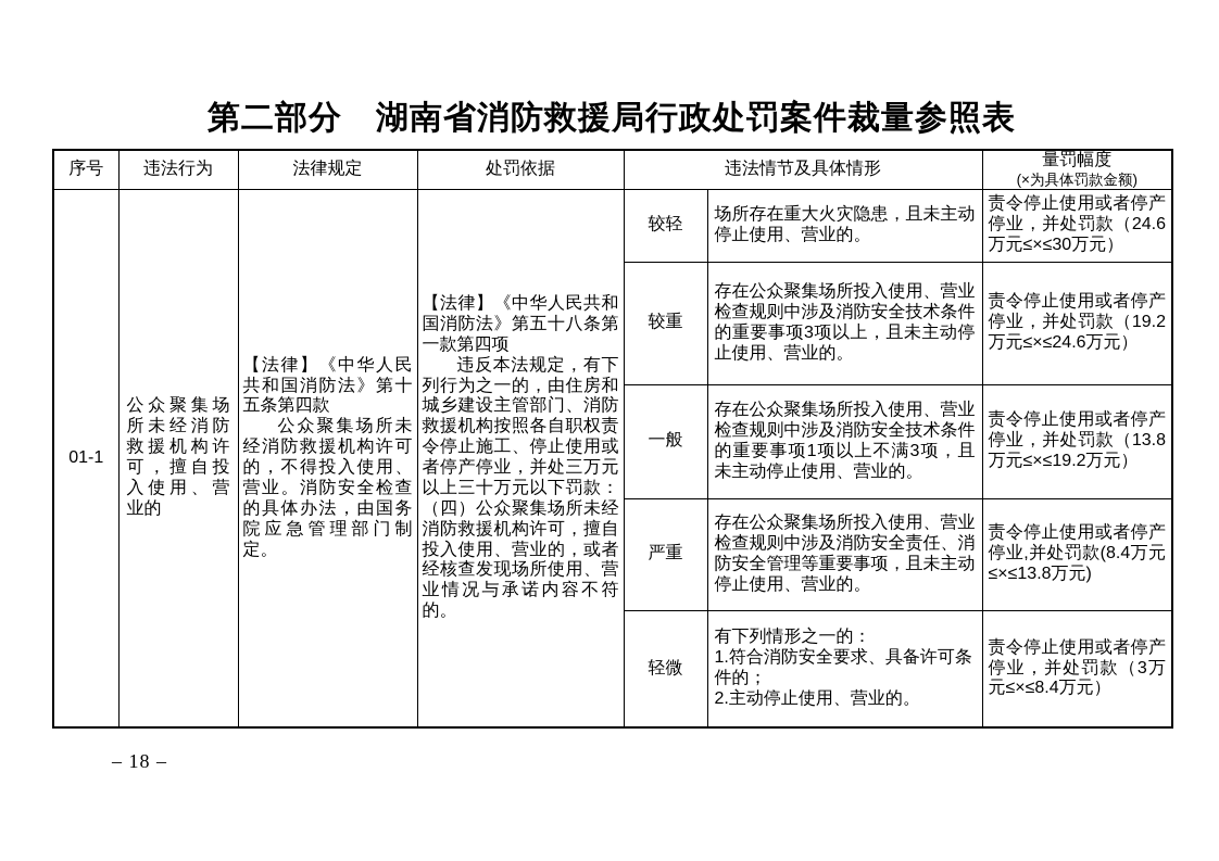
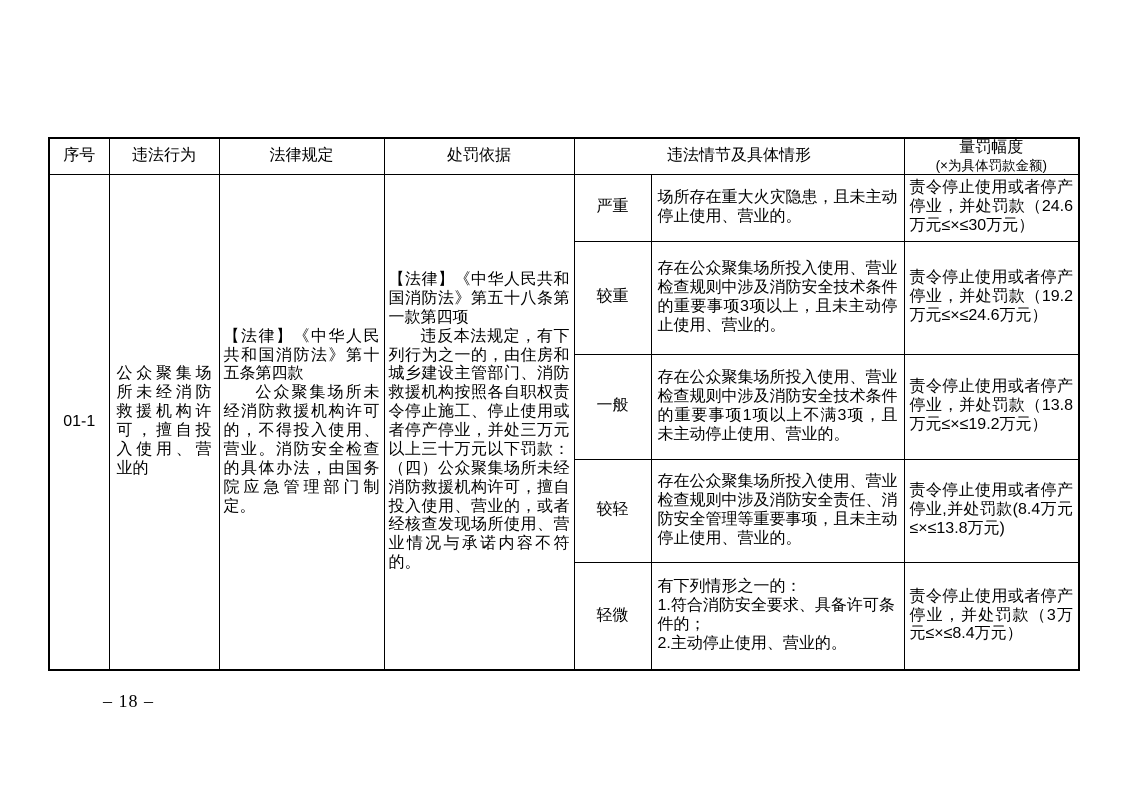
- 第二部分 湖南省消防救援局行政处罚案件裁量参照表
  序号	违法行为	法律规定	处罚依据	违法情节及具体情形	量罚幅度 (×为具体罚款金额)
- 01-1	公众聚集场所未经消防救援机构许可，擅自投入使用、营业的	【法律】《中华人民共和国消防法》第十五条第四款 公众聚集场所未经消防救援机构许可的，不得投入使用、营业。消防安全检查的具体办法，由国务院应急管理部门制定。	【法律】《中华人民共和国消防法》第五十八条第一款第四项 违反本法规定，有下列行为之一的，由住房和城乡建设主管部门、消防救援机构按照各自职权责令停止施工、停止使用或者停产停业，并处三万元以上三十万元以下罚款：（四）公众聚集场所未经消防救援机构许可，擅自投入使用、营业的，或者经核查发现场所使用、营业情况与承诺内容不符的。	较轻	场所存在重大火灾隐患，且未主动停止使用、营业的。	责令停止使用或者停产停业，并处罚款（24.6万元≤×≤30万元）
+ 01-1	公众聚集场所未经消防救援机构许可，擅自投入使用、营业的	【法律】《中华人民共和国消防法》第十五条第四款 公众聚集场所未经消防救援机构许可的，不得投入使用、营业。消防安全检查的具体办法，由国务院应急管理部门制定。	【法律】《中华人民共和国消防法》第五十八条第一款第四项 违反本法规定，有下列行为之一的，由住房和城乡建设主管部门、消防救援机构按照各自职权责令停止施工、停止使用或者停产停业，并处三万元以上三十万元以下罚款：（四）公众聚集场所未经消防救援机构许可，擅自投入使用、营业的，或者经核查发现场所使用、营业情况与承诺内容不符的。	严重	场所存在重大火灾隐患，且未主动停止使用、营业的。	责令停止使用或者停产停业，并处罚款（24.6万元≤×≤30万元）
  较重	存在公众聚集场所投入使用、营业检查规则中涉及消防安全技术条件的重要事项3项以上，且未主动停止使用、营业的。	责令停止使用或者停产停业，并处罚款（19.2万元≤×≤24.6万元）
  一般	存在公众聚集场所投入使用、营业检查规则中涉及消防安全技术条件的重要事项1项以上不满3项，且未主动停止使用、营业的。	责令停止使用或者停产停业，并处罚款（13.8万元≤×≤19.2万元）
- 严重	存在公众聚集场所投入使用、营业检查规则中涉及消防安全责任、消防安全管理等重要事项，且未主动停止使用、营业的。	责令停止使用或者停产停业,并处罚款(8.4万元≤×≤13.8万元)
+ 较轻	存在公众聚集场所投入使用、营业检查规则中涉及消防安全责任、消防安全管理等重要事项，且未主动停止使用、营业的。	责令停止使用或者停产停业,并处罚款(8.4万元≤×≤13.8万元)
  轻微	有下列情形之一的： 1.符合消防安全要求、具备许可条件的； 2.主动停止使用、营业的。	责令停止使用或者停产停业，并处罚款（3万元≤×≤8.4万元）
  – 18 –
